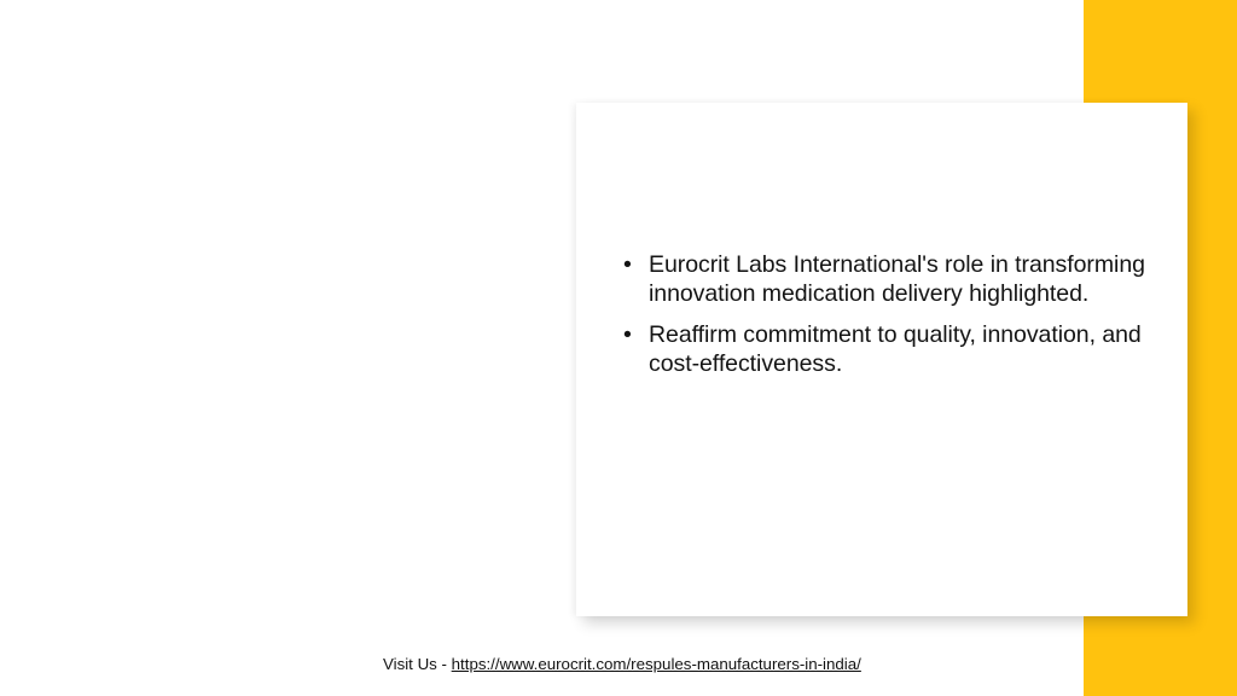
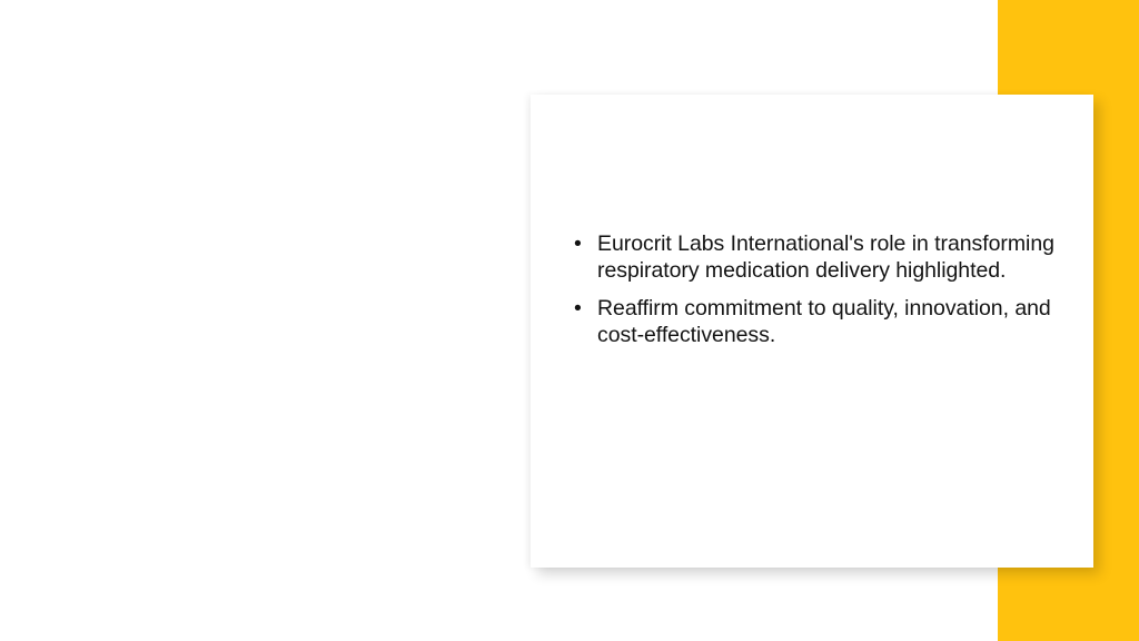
  •
- Eurocrit Labs International's role in transforming innovation medication delivery highlighted.
+ Eurocrit Labs International's role in transforming respiratory medication delivery highlighted.
  •
  Reaffirm commitment to quality, innovation, and cost-effectiveness.
- Visit Us - https://www.eurocrit.com/respules-manufacturers-in-india/
